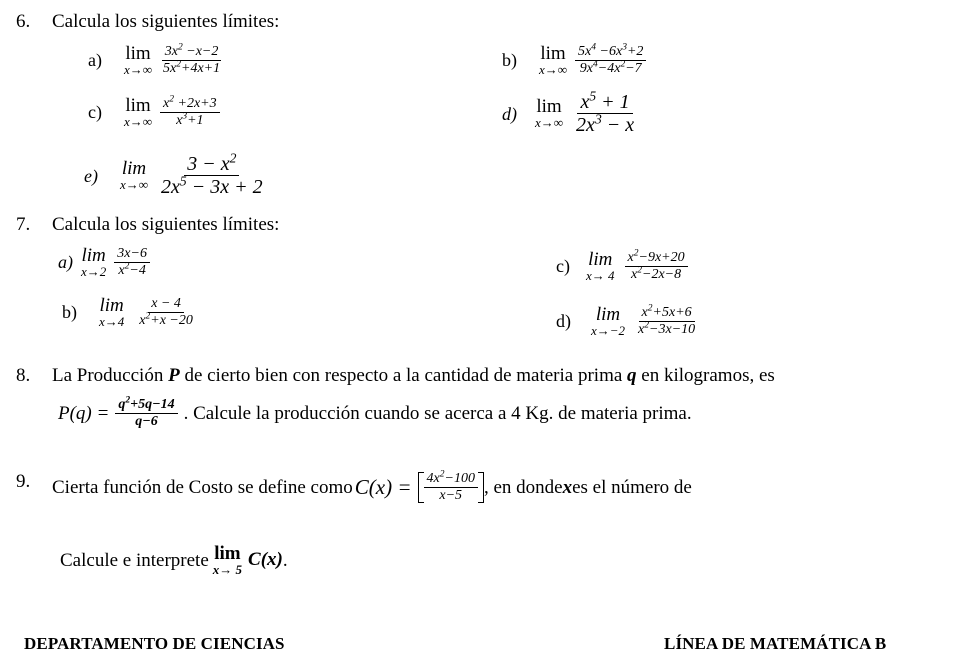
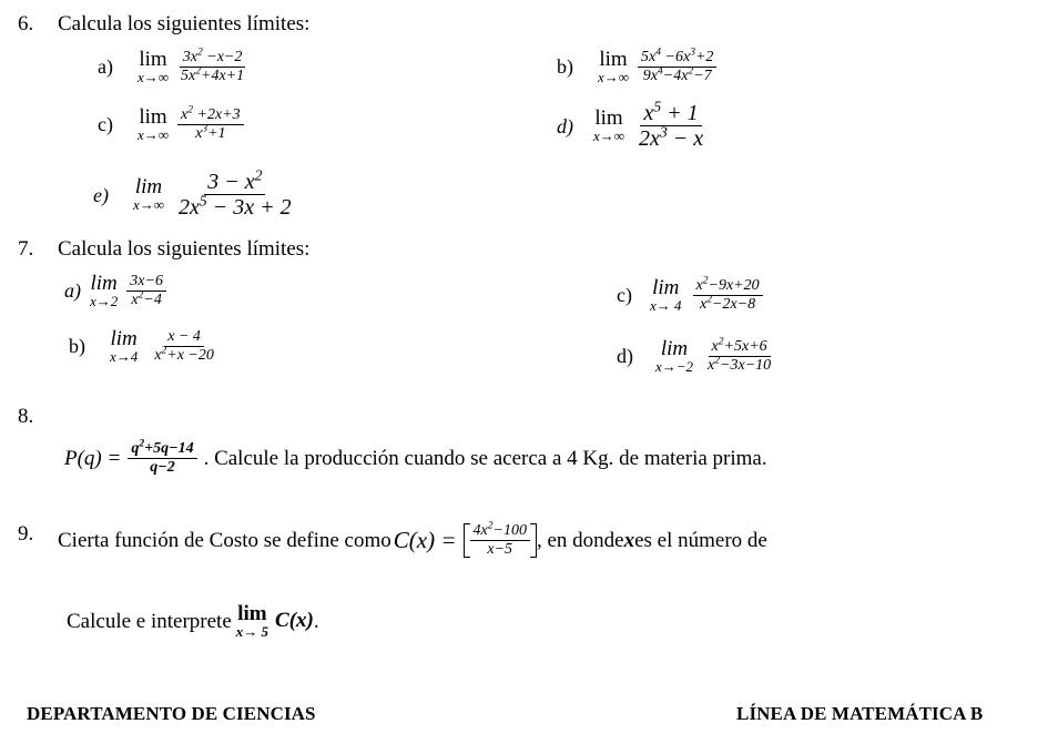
  6.
  Calcula los siguientes límites:
  a)
  lim
  x→∞
  3x2 −x−2
  5x2+4x+1
  b)
  lim
  x→∞
  5x4 −6x3+2
  9x4−4x2−7
  c)
  lim
  x→∞
  x2 +2x+3
  x3+1
  d)
  lim
  x→∞
  x5 + 1
  2x3 − x
  e)
  lim
  x→∞
  3 − x2
  2x5 − 3x + 2
  7.
  Calcula los siguientes límites:
  a)
  lim
  x→2
  3x−6
  x2−4
  b)
  lim
  x→4
  x − 4
  x2+x −20
  c)
  lim
  x→ 4
  x2−9x+20
  x2−2x−8
  d)
  lim
  x→−2
  x2+5x+6
  x2−3x−10
  8.
- La Producción P de cierto bien con respecto a la cantidad de materia prima q en kilogramos, es
  P(q) =
  q2+5q−14
- q−6
+ q−2
  . Calcule la producción cuando se acerca a 4 Kg. de materia prima.
  9.
  Cierta función de Costo se define como
  C(x) =
  4x2−100
  x−5
  , en donde
  x
  es el número de
  Calcule e interprete
  lim
  x→ 5
  C(x)
  .
  DEPARTAMENTO DE CIENCIAS
  LÍNEA DE MATEMÁTICA B
